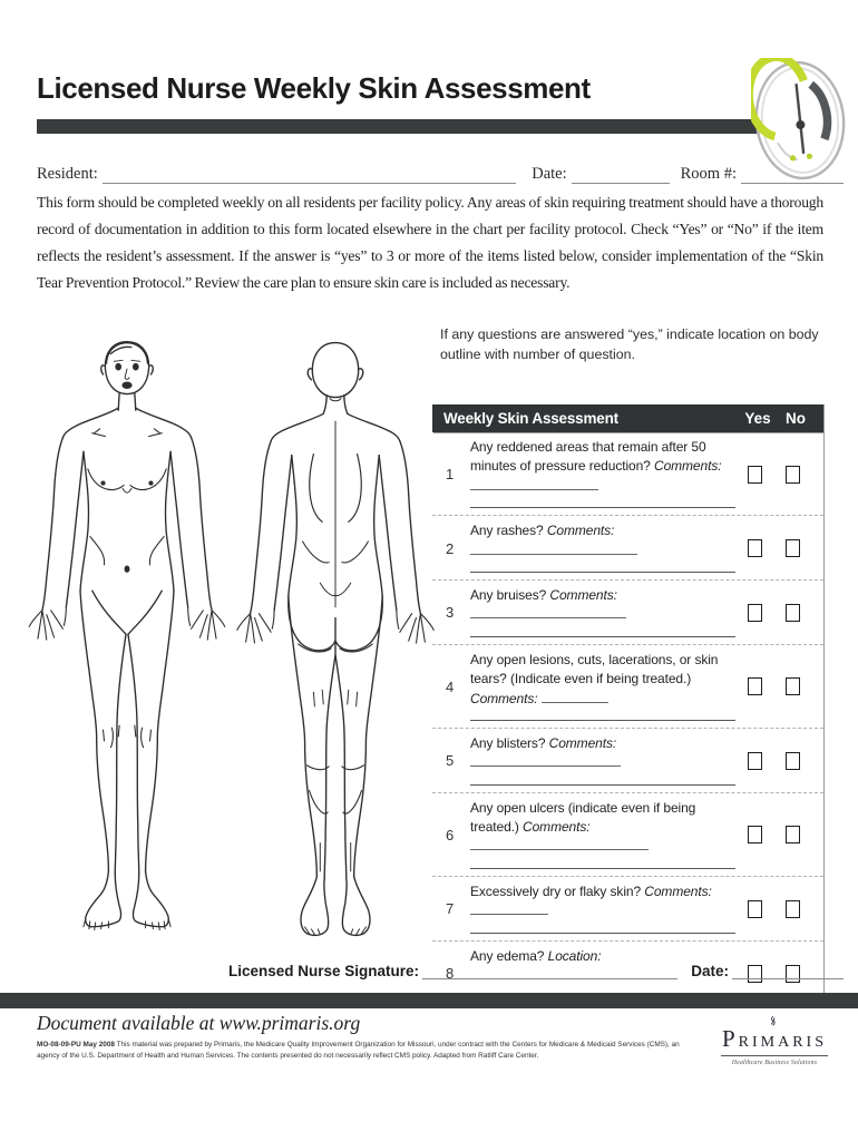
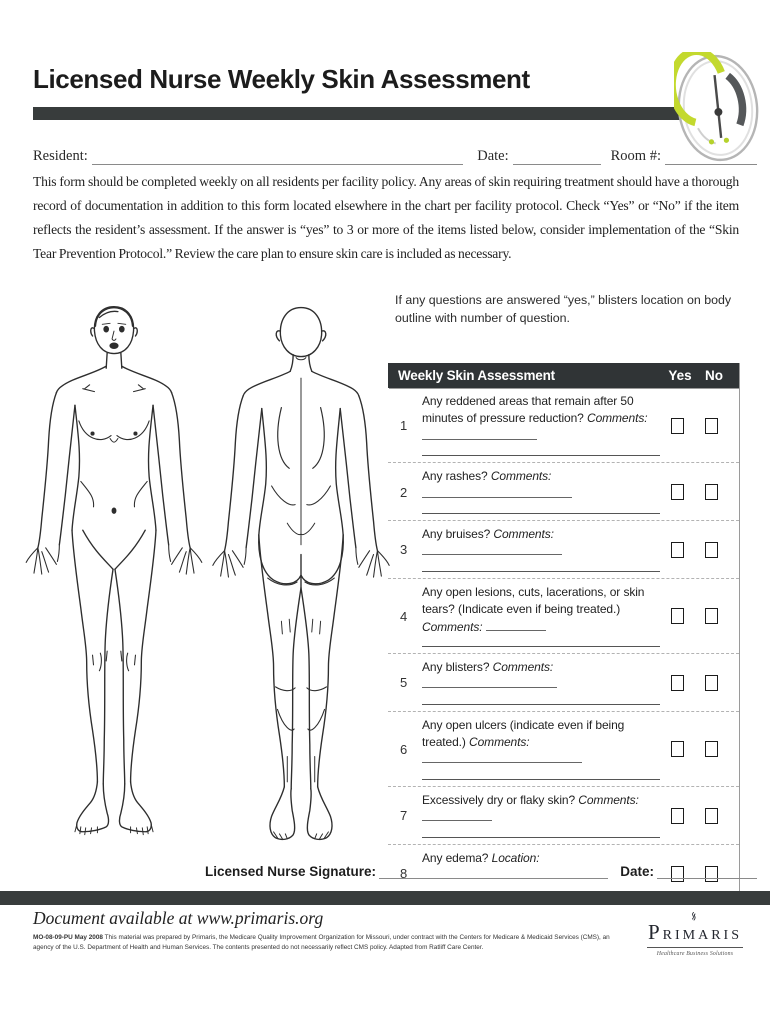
  Licensed Nurse Weekly Skin Assessment
  Resident:
  Date:
  Room #:
  This form should be completed weekly on all residents per facility policy. Any areas of skin requiring treatment should have a thorough record of documentation in addition to this form located elsewhere in the chart per facility protocol. Check “Yes” or “No” if the item reflects the resident’s assessment. If the answer is “yes” to 3 or more of the items listed below, consider implementation of the “Skin Tear Prevention Protocol.” Review the care plan to ensure skin care is included as necessary.
- If any questions are answered “yes,” indicate location on body outline with number of question.
+ If any questions are answered “yes,” blisters location on body outline with number of question.
  Weekly Skin Assessment
  Yes
  No
  1
  Any reddened areas that remain after 50 minutes of pressure reduction? Comments:
  2
  Any rashes? Comments:
  3
  Any bruises? Comments:
  4
  Any open lesions, cuts, lacerations, or skin tears? (Indicate even if being treated.) Comments:
  5
  Any blisters? Comments:
  6
  Any open ulcers (indicate even if being treated.) Comments:
  7
  Excessively dry or flaky skin? Comments:
  8
  Any edema? Location:
  Licensed Nurse Signature:
  Date:
  Document available at www.primaris.org
  PRIMARIS
